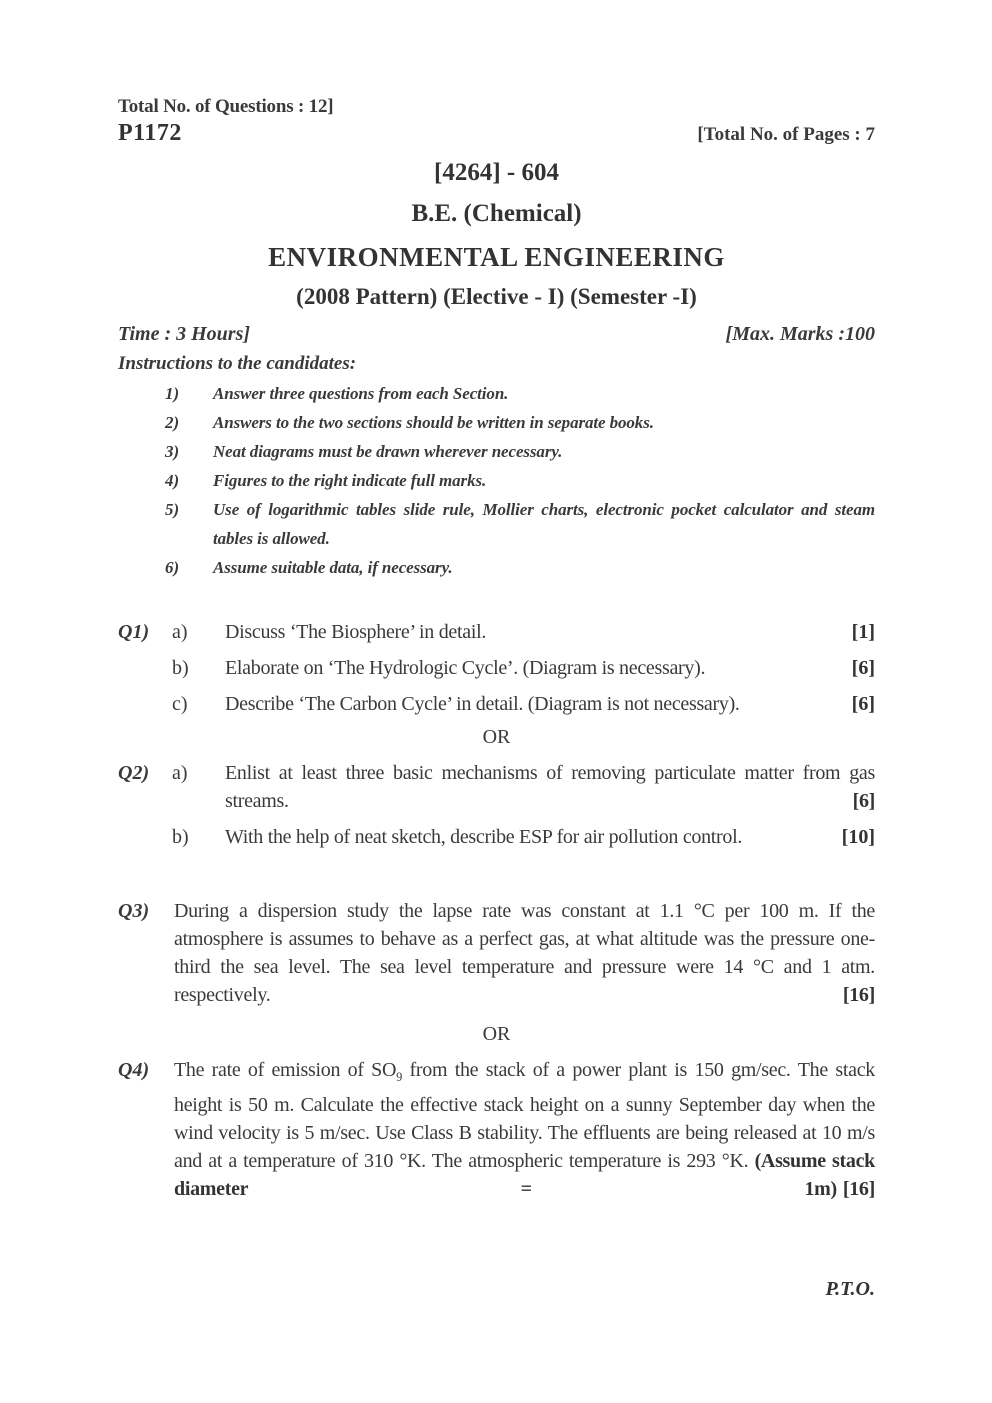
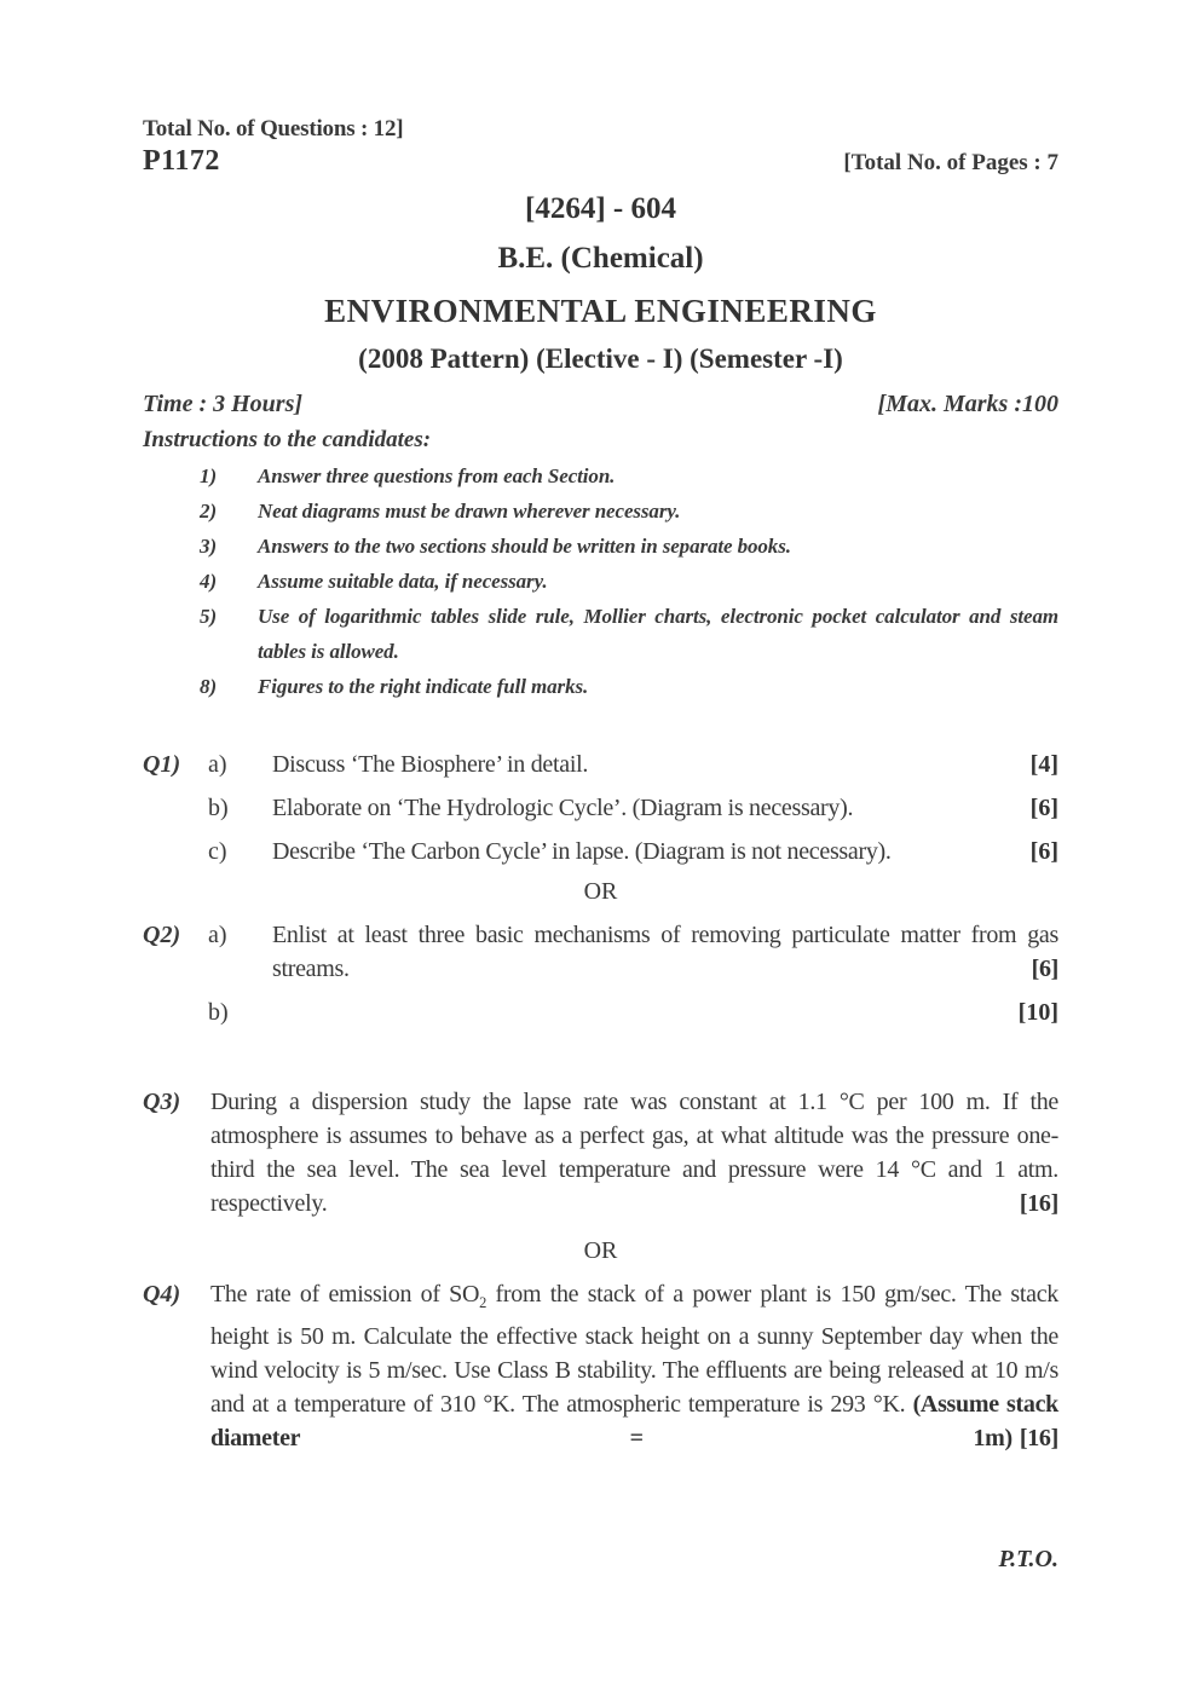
  Total No. of Questions : 12]
  P1172
  [Total No. of Pages : 7
  [4264] - 604
  B.E. (Chemical)
  ENVIRONMENTAL ENGINEERING
  (2008 Pattern) (Elective - I) (Semester -I)
  Time : 3 Hours]
  [Max. Marks :100
  Instructions to the candidates:
  1)
  Answer three questions from each Section.
  2)
- Answers to the two sections should be written in separate books.
+ Neat diagrams must be drawn wherever necessary.
  3)
- Neat diagrams must be drawn wherever necessary.
+ Answers to the two sections should be written in separate books.
  4)
- Figures to the right indicate full marks.
+ Assume suitable data, if necessary.
  5)
  Use of logarithmic tables slide rule, Mollier charts, electronic pocket calculator and steam tables is allowed.
- 6)
+ 8)
- Assume suitable data, if necessary.
+ Figures to the right indicate full marks.
  Q1)
  a)
  Discuss ‘The Biosphere’ in detail.
- [1]
+ [4]
  b)
  Elaborate on ‘The Hydrologic Cycle’. (Diagram is necessary).
  [6]
  c)
- Describe ‘The Carbon Cycle’ in detail. (Diagram is not necessary).
+ Describe ‘The Carbon Cycle’ in lapse. (Diagram is not necessary).
  [6]
  OR
  Q2)
  a)
  Enlist at least three basic mechanisms of removing particulate matter from gas streams.
  [6]
  b)
- With the help of neat sketch, describe ESP for air pollution control.
  [10]
  Q3)
  During a dispersion study the lapse rate was constant at 1.1 °C per 100 m. If the atmosphere is assumes to behave as a perfect gas, at what altitude was the pressure one-third the sea level. The sea level temperature and pressure were 14 °C and 1 atm. respectively.
  [16]
  OR
  Q4)
- The rate of emission of SO9 from the stack of a power plant is 150 gm/sec. The stack height is 50 m. Calculate the effective stack height on a sunny September day when the wind velocity is 5 m/sec. Use Class B stability. The effluents are being released at 10 m/s and at a temperature of 310 °K. The atmospheric temperature is 293 °K. (Assume stack diameter = 1m) [16]
+ The rate of emission of SO2 from the stack of a power plant is 150 gm/sec. The stack height is 50 m. Calculate the effective stack height on a sunny September day when the wind velocity is 5 m/sec. Use Class B stability. The effluents are being released at 10 m/s and at a temperature of 310 °K. The atmospheric temperature is 293 °K. (Assume stack diameter = 1m) [16]
  P.T.O.
